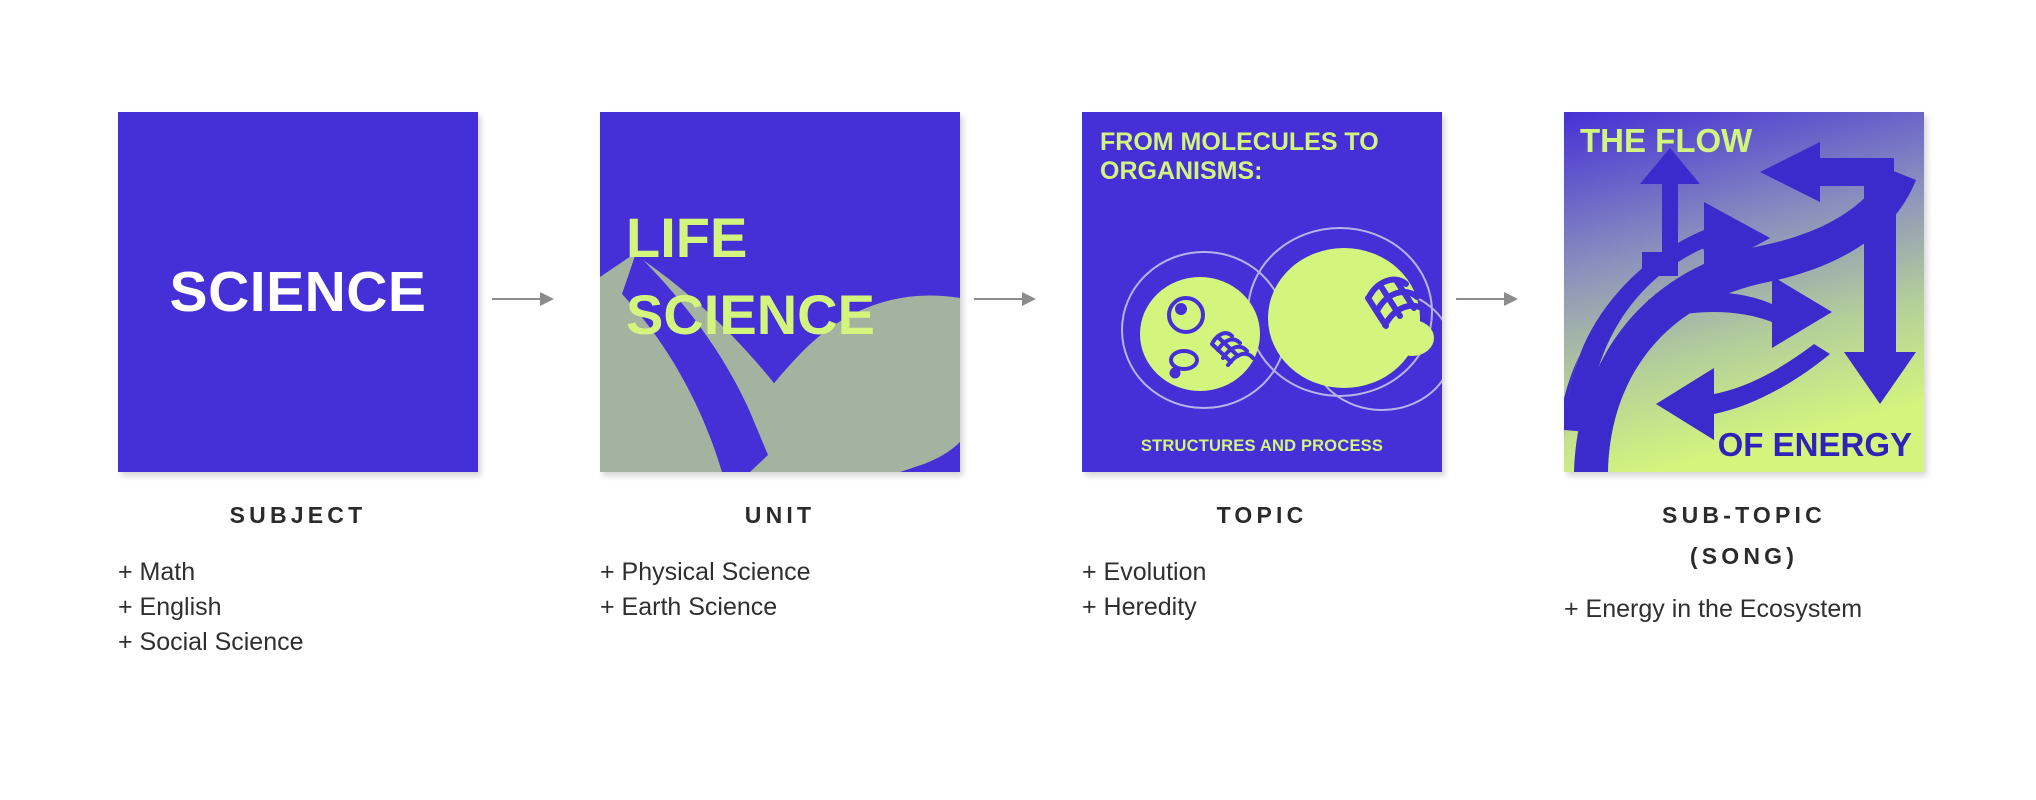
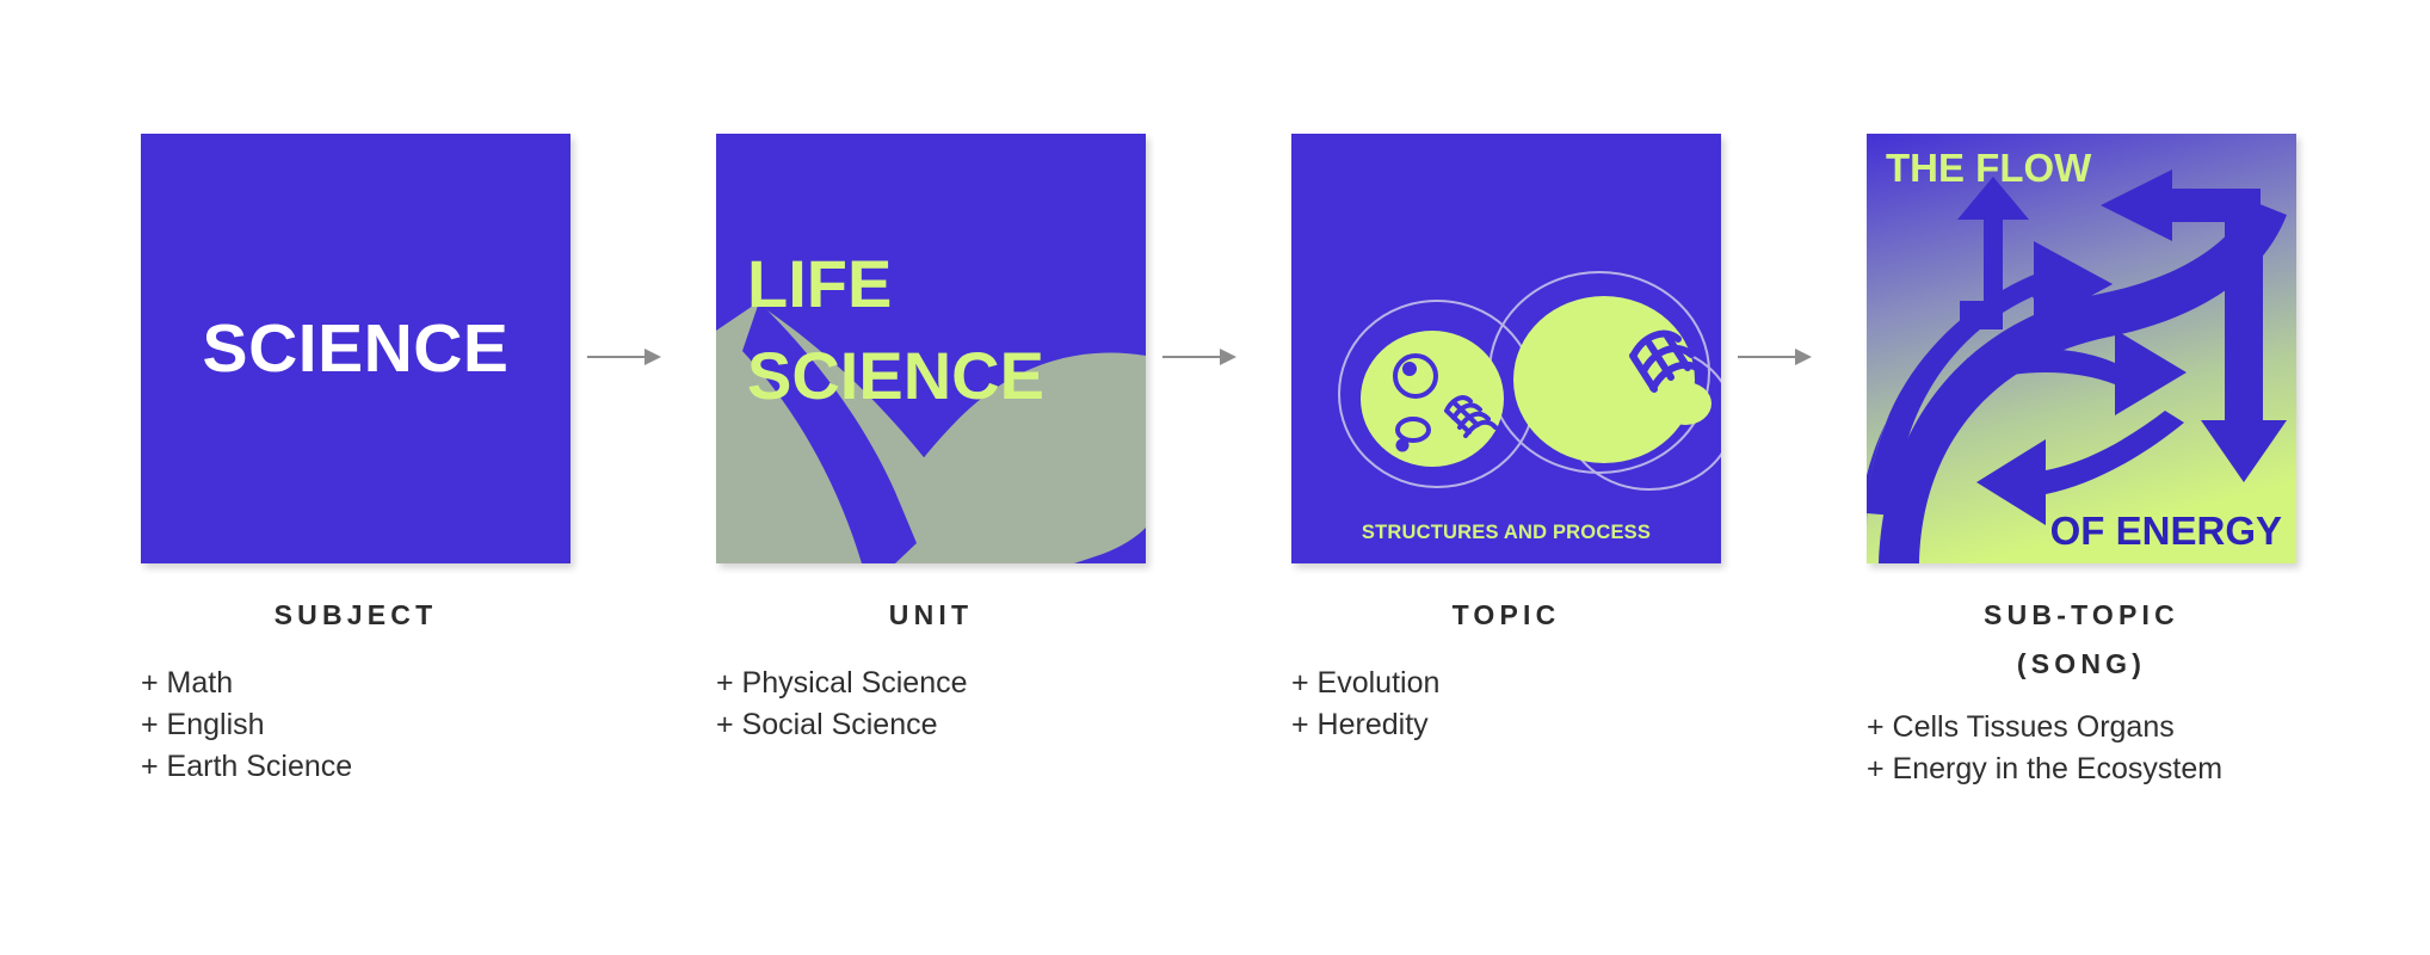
  SCIENCE
  SUBJECT
  + Math
  + English
- + Social Science
+ + Earth Science
  LIFE
  SCIENCE
  UNIT
  + Physical Science
- + Earth Science
+ + Social Science
- FROM MOLECULES TO ORGANISMS:
  STRUCTURES AND PROCESS
  TOPIC
  + Evolution
  + Heredity
  THE FLOW
  OF ENERGY
  SUB-TOPIC
  (SONG)
+ + Cells Tissues Organs
  + Energy in the Ecosystem
